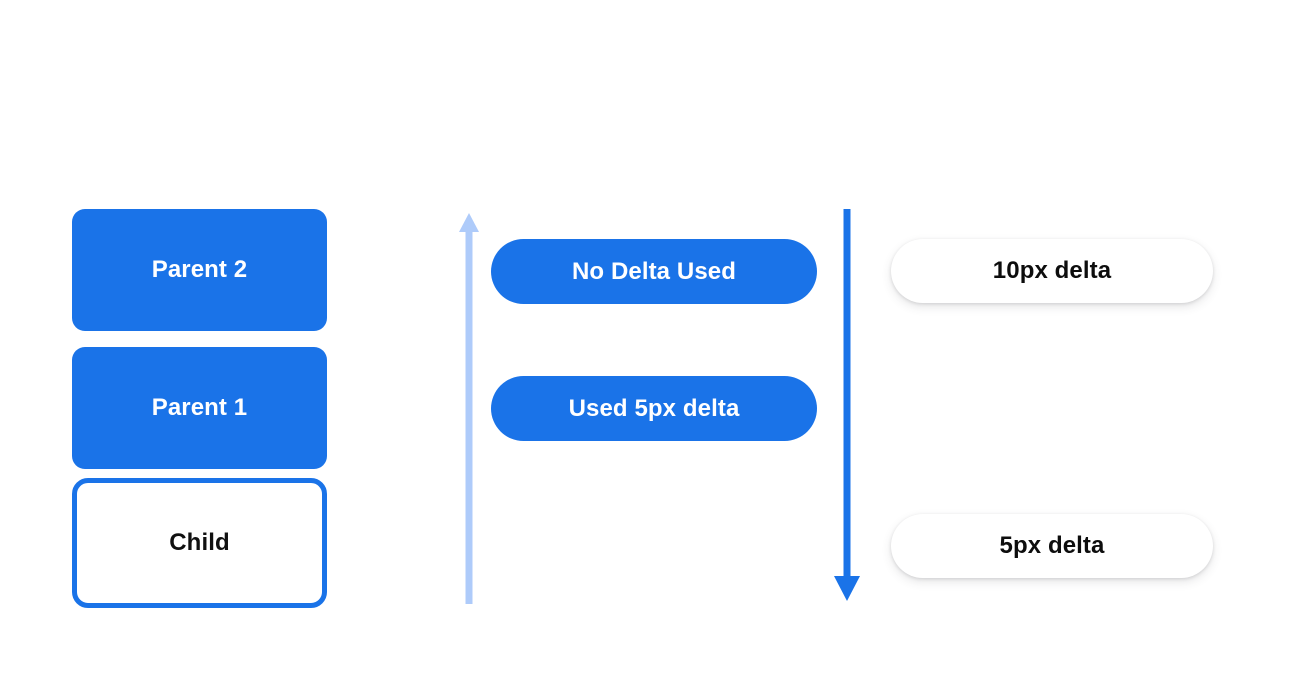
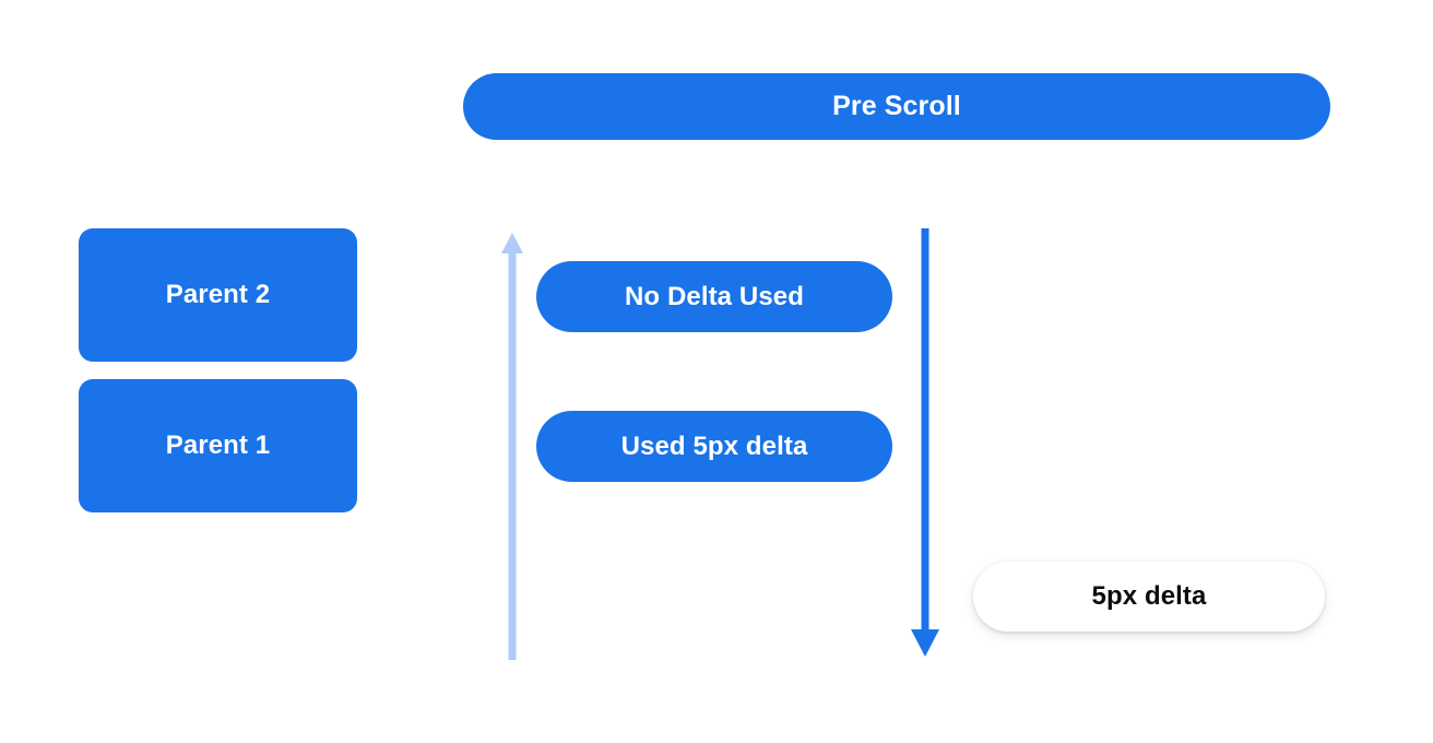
+ Pre Scroll
  Parent 2
  Parent 1
- Child
  No Delta Used
  Used 5px delta
- 10px delta
  5px delta
